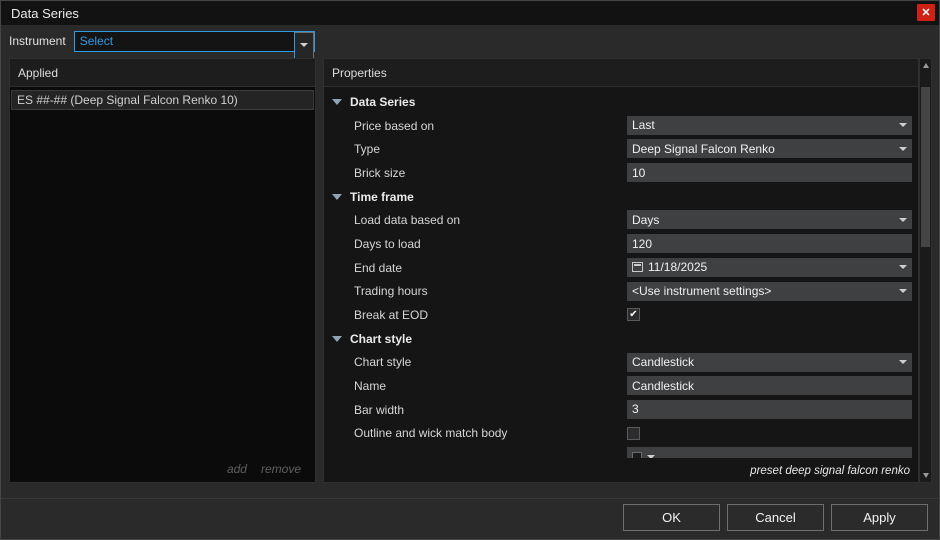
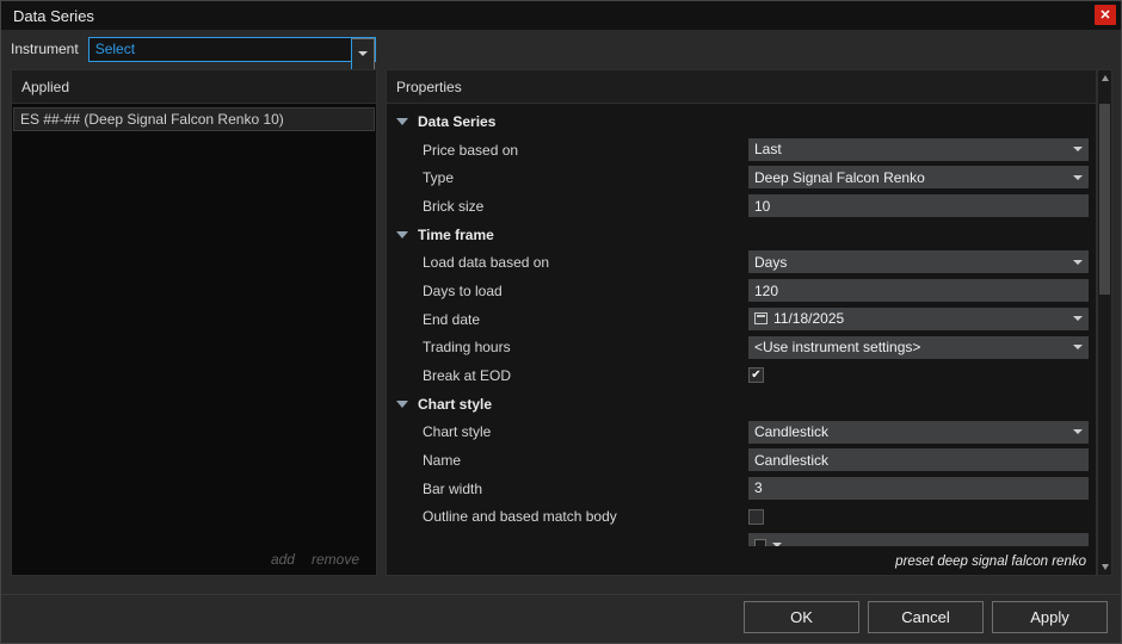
  Data Series
  ✕
  Instrument
  Select
  Applied
  ES ##-## (Deep Signal Falcon Renko 10)
  add
  remove
  Properties
  Data Series
  Price based on
  Last
  Type
  Deep Signal Falcon Renko
  Brick size
  10
  Time frame
  Load data based on
  Days
  Days to load
  120
  End date
  11/18/2025
  Trading hours
  <Use instrument settings>
  Break at EOD
  ✔
  Chart style
  Chart style
  Candlestick
  Name
  Candlestick
  Bar width
  3
- Outline and wick match body
+ Outline and based match body
  preset deep signal falcon renko
  OK
  Cancel
  Apply
